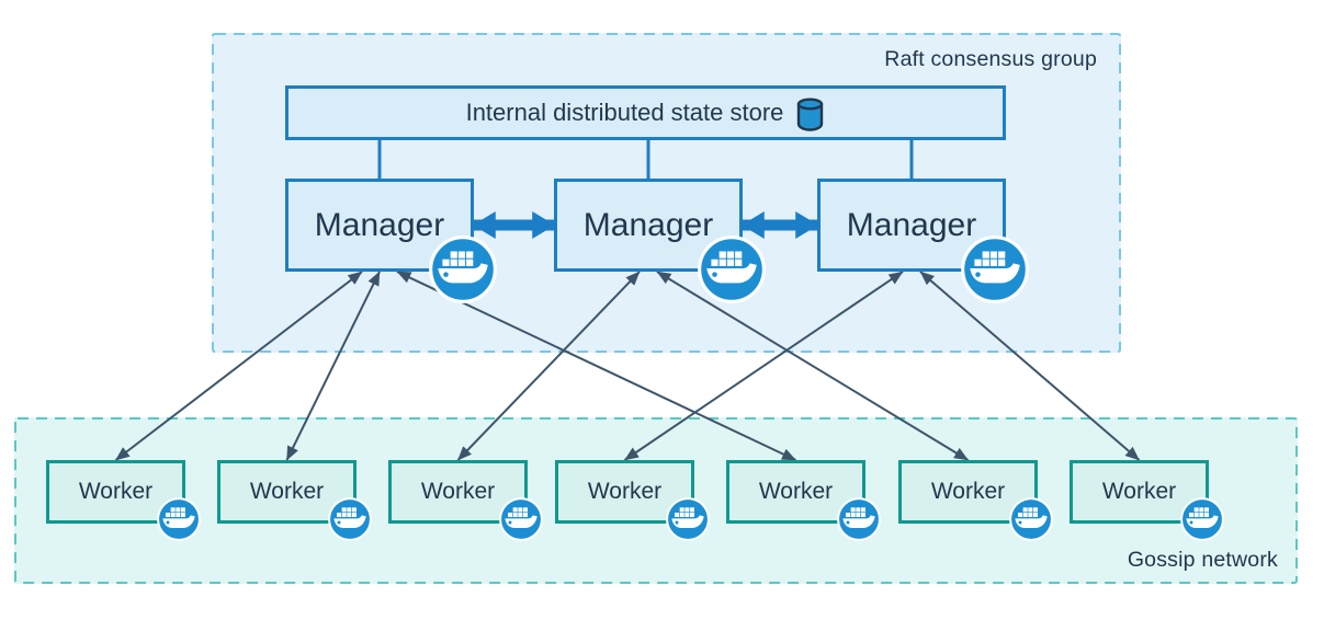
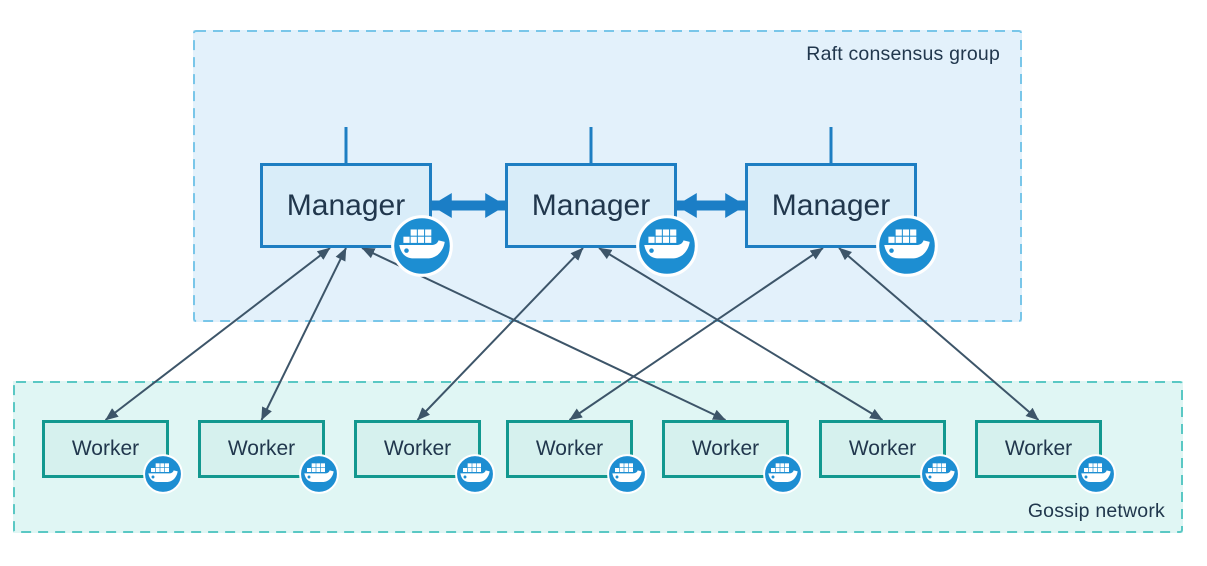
  Raft consensus group
  Gossip network
- Internal distributed state store
  Manager
  Manager
  Manager
  Worker
  Worker
  Worker
  Worker
  Worker
  Worker
  Worker
